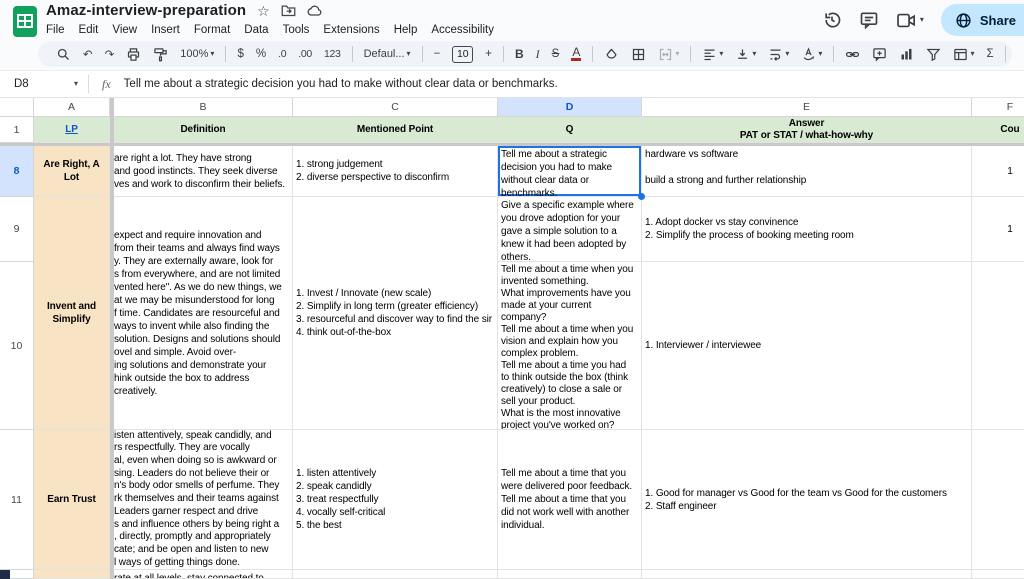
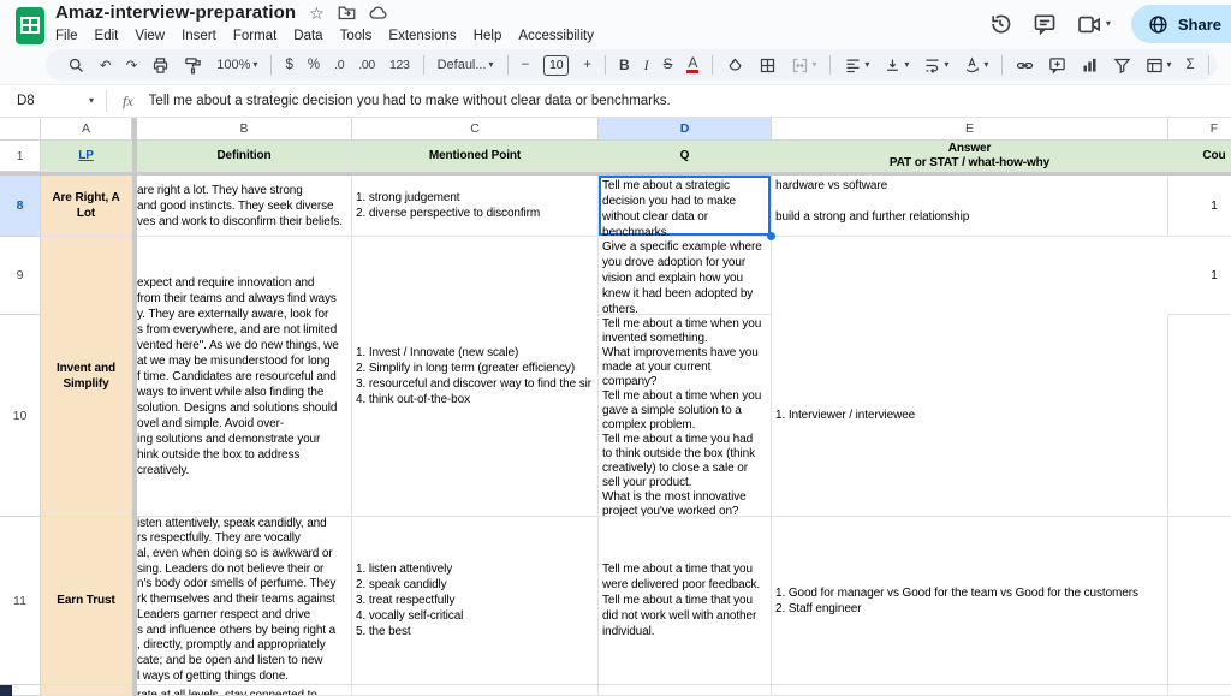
  Amaz-interview-preparation
  ☆
  File
  Edit
  View
  Insert
  Format
  Data
  Tools
  Extensions
  Help
  Accessibility
  ▾
  Share
  ↶
  ↷
  100%
  ▾
  $
  %
  .0
  .00
  123
  Defaul...
  ▾
  −
  10
  +
  B
  I
  S
  A
  ▾
  ▾
  ▾
  ▾
  ▾
  ▾
  Σ
  D8
  ▾
  fx
  Tell me about a strategic decision you had to make without clear data or benchmarks.
  A
  B
  C
  D
  E
  F
  1
  8
  9
  10
  11
  LP
  Definition
  Mentioned Point
  Q
  Answer
  PAT or STAT / what-how-why
  Cou
  Are Right, A
  Lot
  are right a lot. They have strong
  and good instincts. They seek diverse
  ves and work to disconfirm their beliefs.
  1. strong judgement
  2. diverse perspective to disconfirm
  Tell me about a strategic
  decision you had to make
  without clear data or
  benchmarks.
  hardware vs software
  build a strong and further relationship
  1
  Invent and
  Simplify
  expect and require innovation and
  from their teams and always find ways
  y. They are externally aware, look for
  s from everywhere, and are not limited
  vented here". As we do new things, we
  at we may be misunderstood for long
  f time. Candidates are resourceful and
  ways to invent while also finding the
  solution. Designs and solutions should
  ovel and simple. Avoid over-
  ing solutions and demonstrate your
  hink outside the box to address
  creatively.
  1. Invest / Innovate (new scale)
  2. Simplify in long term (greater efficiency)
  3. resourceful and discover way to find the sir
  4. think out-of-the-box
  Give a specific example where
  you drove adoption for your
- gave a simple solution to a
+ vision and explain how you
  knew it had been adopted by
  others.
- 1. Adopt docker vs stay convinence
- 2. Simplify the process of booking meeting room
  1
  Tell me about a time when you
  invented something.
  What improvements have you
  made at your current
  company?
  Tell me about a time when you
- vision and explain how you
+ gave a simple solution to a
  complex problem.
  Tell me about a time you had
  to think outside the box (think
  creatively) to close a sale or
  sell your product.
  What is the most innovative
  project you've worked on?
  1. Interviewer / interviewee
  Earn Trust
  isten attentively, speak candidly, and
  rs respectfully. They are vocally
  al, even when doing so is awkward or
  sing. Leaders do not believe their or
  n's body odor smells of perfume. They
  rk themselves and their teams against
  Leaders garner respect and drive
  s and influence others by being right a
  , directly, promptly and appropriately
  cate; and be open and listen to new
  l ways of getting things done.
  1. listen attentively
  2. speak candidly
  3. treat respectfully
  4. vocally self-critical
  5. the best
  Tell me about a time that you
  were delivered poor feedback.
  Tell me about a time that you
  did not work well with another
  individual.
  1. Good for manager vs Good for the team vs Good for the customers
  2. Staff engineer
